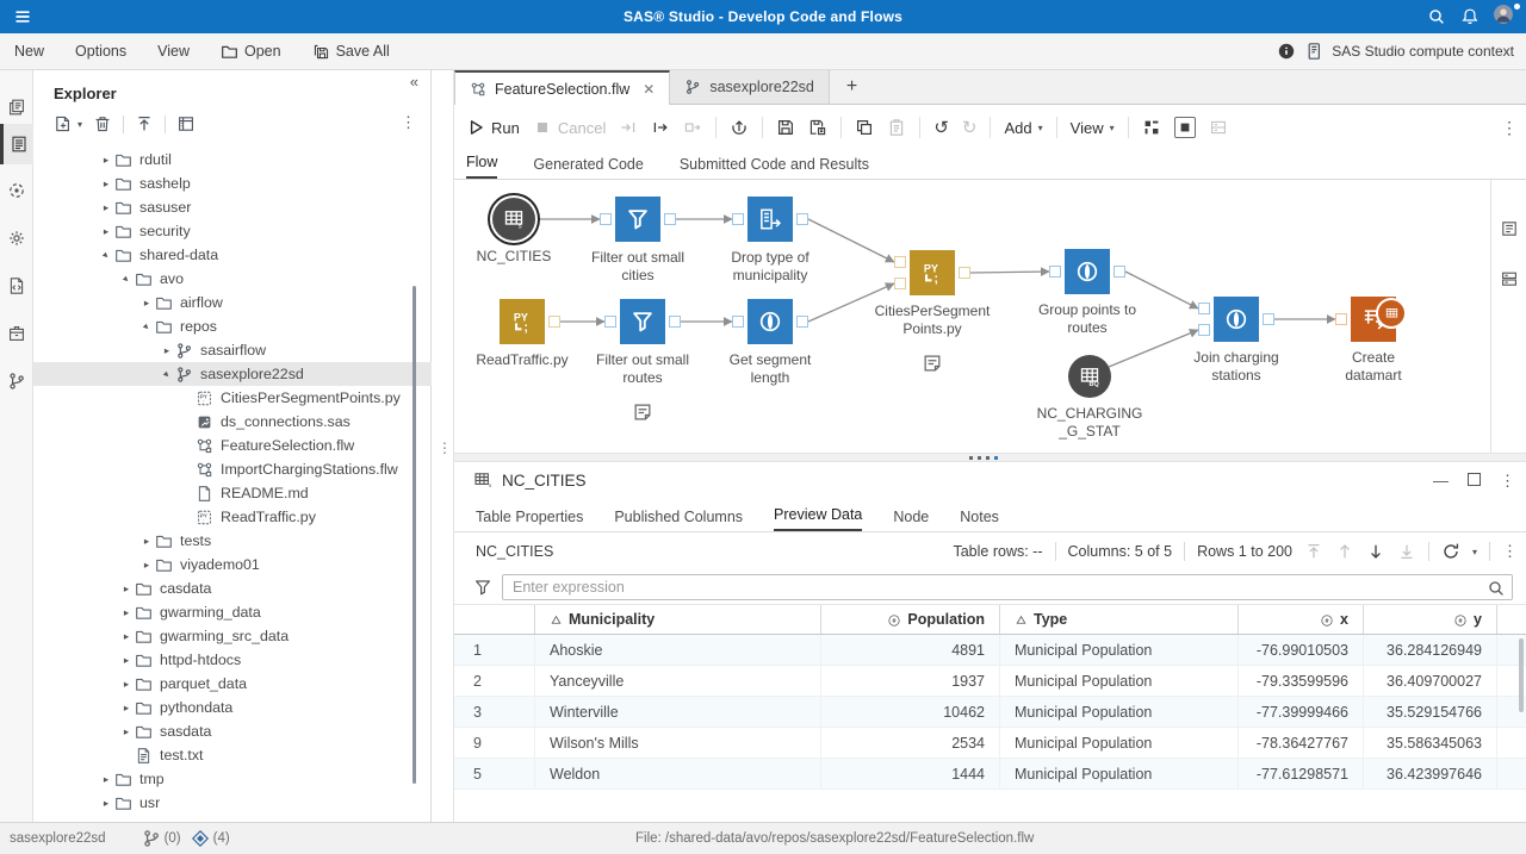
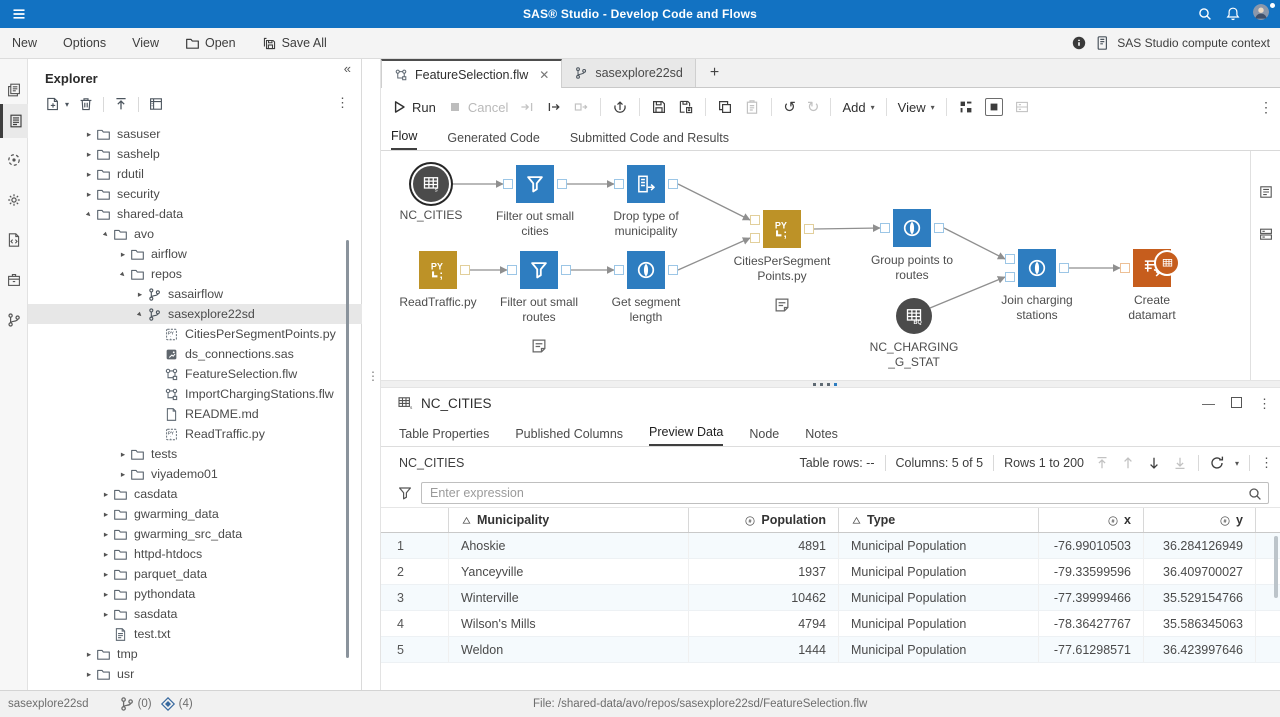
  SAS® Studio - Develop Code and Flows
  New
  Options
  View
  Open
  Save All
  SAS Studio compute context
  «
  Explorer
  ▾
  ⋮
  ▸
- rdutil
+ sasuser
  ▸
  sashelp
  ▸
- sasuser
+ rdutil
  ▸
  security
  shared-data
  avo
  ▸
  airflow
  repos
  ▸
  sasairflow
  sasexplore22sd
  CitiesPerSegmentPoints.py
  ds_connections.sas
  FeatureSelection.flw
  ImportChargingStations.flw
  README.md
  ReadTraffic.py
  ▸
  tests
  ▸
  viyademo01
  ▸
  casdata
  ▸
  gwarming_data
  ▸
  gwarming_src_data
  ▸
  httpd-htdocs
  ▸
  parquet_data
  ▸
  pythondata
  ▸
  sasdata
  test.txt
  ▸
  tmp
  ▸
  usr
  ⋮
  FeatureSelection.flw
  ✕
  sasexplore22sd
  +
  Run
  Cancel
  ↺
  ↻
  Add
  ▾
  View
  ▾
  ⋮
  Flow
  Generated Code
  Submitted Code and Results
  NC_CITIES
  Filter out small cities
  Drop type of municipality
  PY
  ;
  CitiesPerSegmentPoints.py
  PY
  ;
  ReadTraffic.py
  Filter out small routes
  Get segment length
  Group points to routes
  NC_CHARGING_G_STAT
  Join charging stations
  Create datamart
  NC_CITIES
  —
  ⋮
  Table Properties
  Published Columns
  Preview Data
  Node
  Notes
  NC_CITIES
  Table rows: --
  Columns: 5 of 5
  Rows 1 to 200
  ▾
  ⋮
  Enter expression
  Municipality
  Population
  Type
  x
  y
  1
  Ahoskie
  4891
  Municipal Population
  -76.99010503
  36.284126949
  2
  Yanceyville
  1937
  Municipal Population
  -79.33599596
  36.409700027
  3
  Winterville
  10462
  Municipal Population
  -77.39999466
  35.529154766
- 9
+ 4
  Wilson's Mills
- 2534
+ 4794
  Municipal Population
  -78.36427767
  35.586345063
  5
  Weldon
  1444
  Municipal Population
  -77.61298571
  36.423997646
  sasexplore22sd
  (0)
  (4)
  File: /shared-data/avo/repos/sasexplore22sd/FeatureSelection.flw
